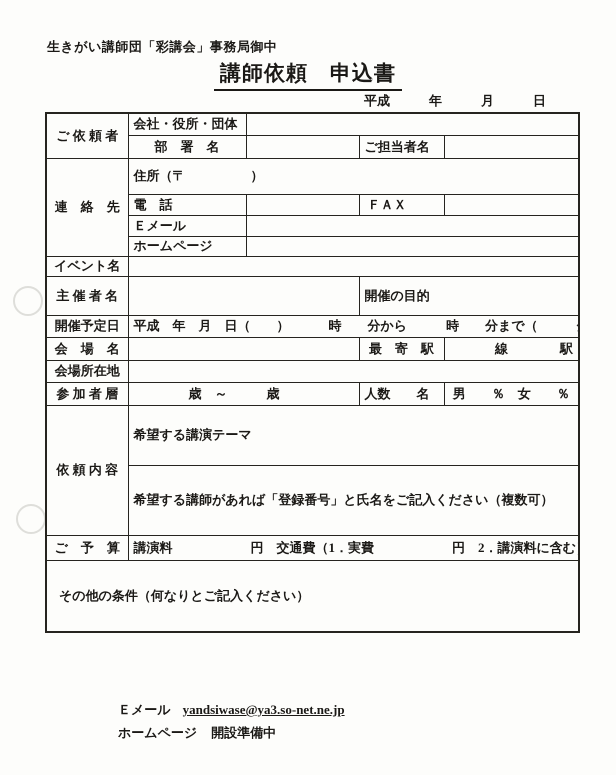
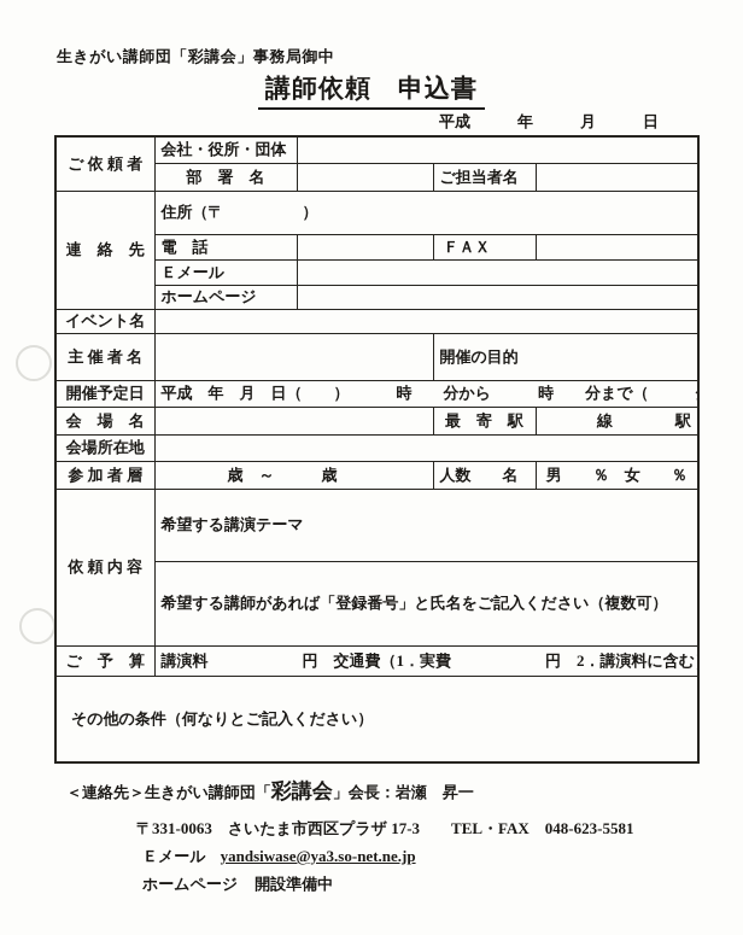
  生きがい講師団「彩講会」事務局御中
  講師依頼 申込書
  平成 年 月 日
  ご 依 頼 者	会社・役所・団体
  部 署 名		ご担当者名
  連 絡 先	住所（〒 ）
  電 話		ＦＡＸ
  Ｅメール
  ホームページ
  イベント名
  主 催 者 名		開催の目的
  開催予定日	平成 年 月 日（ ） 時 分から 時 分まで（
  会 場 名		最 寄 駅	線 駅
  会場所在地
  参 加 者 層	歳 ～ 歳	人数 名	男 ％ 女 ％
  依 頼 内 容	希望する講演テーマ
  希望する講師があれば「登録番号」と氏名をご記入ください（複数可）
  ご 予 算	講演料 円 交通費（1．実費 円 2．講演料に含む
  その他の条件（何なりとご記入ください）
+ ＜連絡先＞生きがい講師団「彩講会」会長：岩瀬 昇一
+ 〒331-0063 さいたま市西区プラザ 17-3 TEL・FAX 048-623-5581
  Ｅメール yandsiwase@ya3.so-net.ne.jp
  ホームページ 開設準備中
